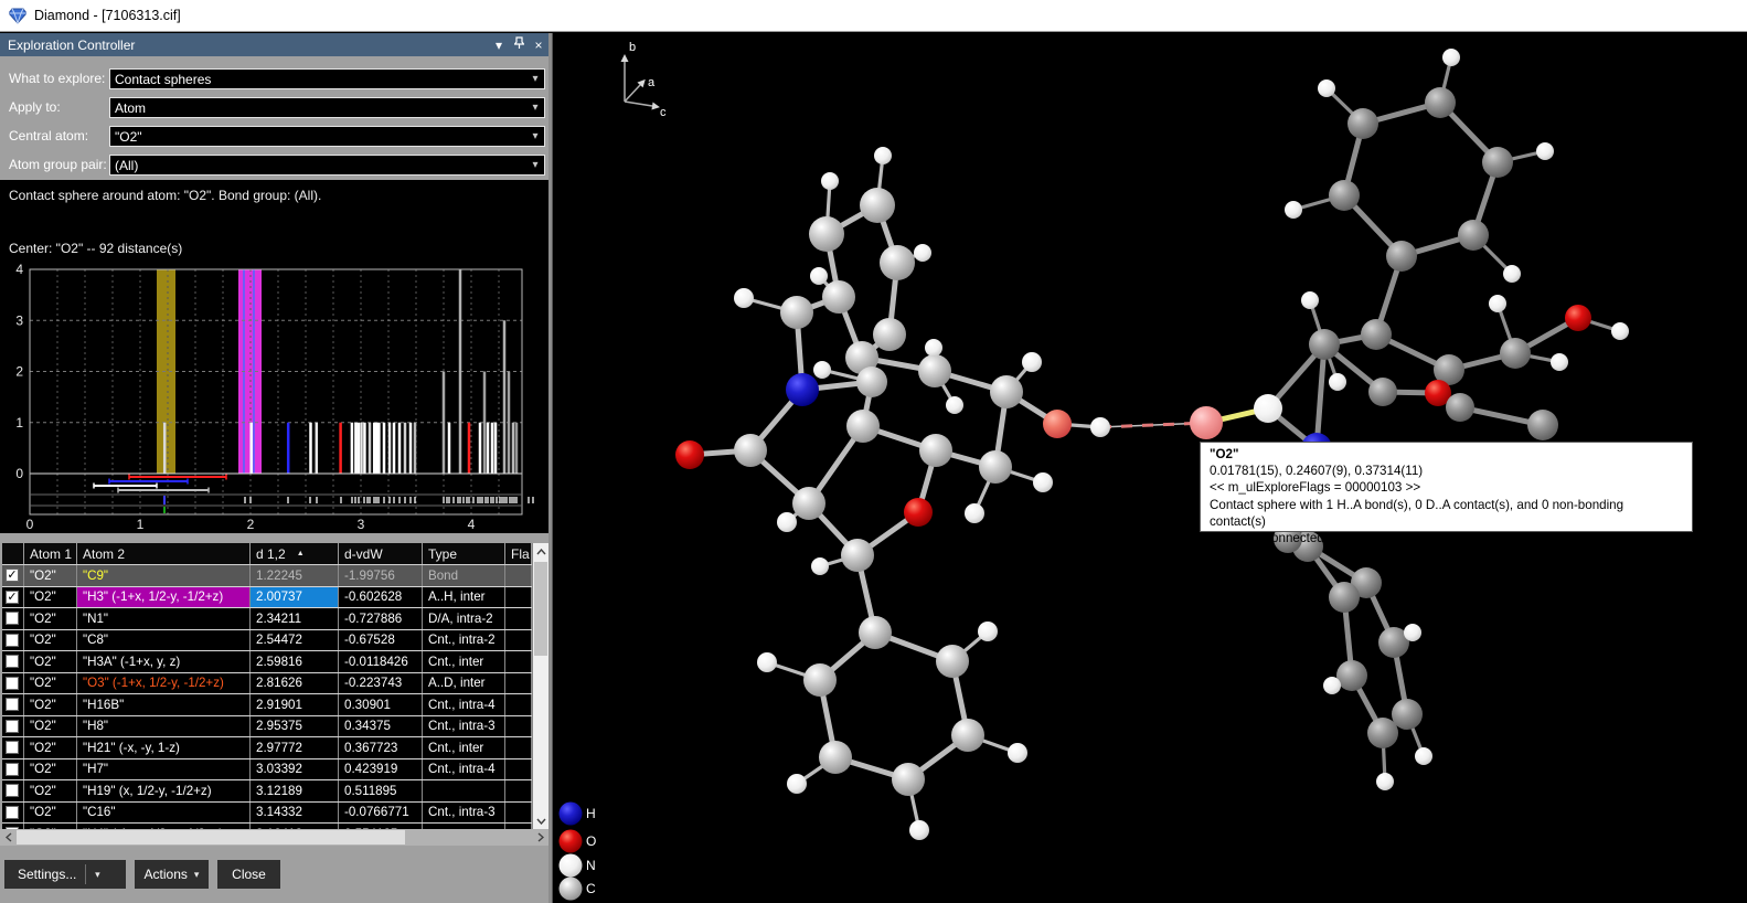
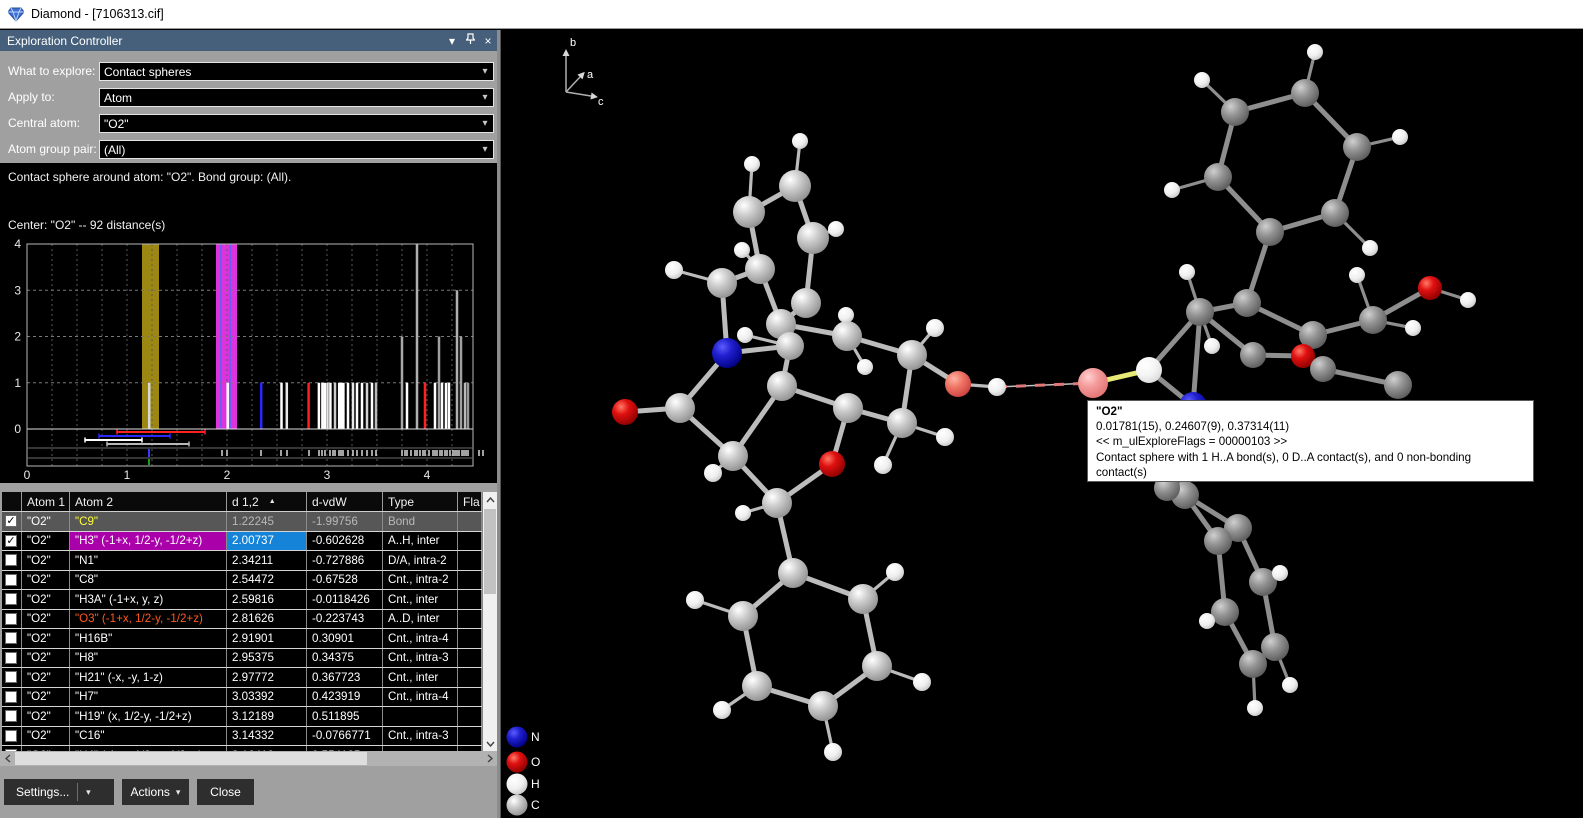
  Diamond - [7106313.cif]
  Exploration Controller
  ▾
  ×
  What to explore:
  Contact spheres
  ▾
  Apply to:
  Atom
  ▾
  Central atom:
  "O2"
  ▾
  Atom group pair:
  (All)
  ▾
  Contact sphere around atom: "O2". Bond group: (All).
  Center: "O2" -- 92 distance(s)
  0
  1
  2
  3
  4
  0
  1
  2
  3
  4
  Atom 1
  Atom 2
  d 1,2
  d-vdW
  Type
  Fla
  ✓
  "O2"
  "C9"
  1.22245
  -1.99756
  Bond
  ✓
  "O2"
  "H3" (-1+x, 1/2-y, -1/2+z)
  2.00737
  -0.602628
  A..H, inter
  "O2"
  "N1"
  2.34211
  -0.727886
  D/A, intra-2
  "O2"
  "C8"
  2.54472
  -0.67528
  Cnt., intra-2
  "O2"
  "H3A" (-1+x, y, z)
  2.59816
  -0.0118426
  Cnt., inter
  "O2"
  "O3" (-1+x, 1/2-y, -1/2+z)
  2.81626
  -0.223743
  A..D, inter
  "O2"
  "H16B"
  2.91901
  0.30901
  Cnt., intra-4
  "O2"
  "H8"
  2.95375
  0.34375
  Cnt., intra-3
  "O2"
  "H21" (-x, -y, 1-z)
  2.97772
  0.367723
  Cnt., inter
  "O2"
  "H7"
  3.03392
  0.423919
  Cnt., intra-4
  "O2"
  "H19" (x, 1/2-y, -1/2+z)
  3.12189
  0.511895
  "O2"
  "C16"
  3.14332
  -0.0766771
  Cnt., intra-3
  Settings...
  ▾
  Actions
  ▾
  Close
  b
  a
  c
- H
+ N
  O
- N
+ H
  C
  "O2"
  0.01781(15), 0.24607(9), 0.37314(11)
  << m_ulExploreFlags = 00000103 >>
  Contact sphere with 1 H..A bond(s), 0 D..A contact(s), and 0 non-bonding contact(s)
- Currently connected: 2 atom(s) [H1O1]
